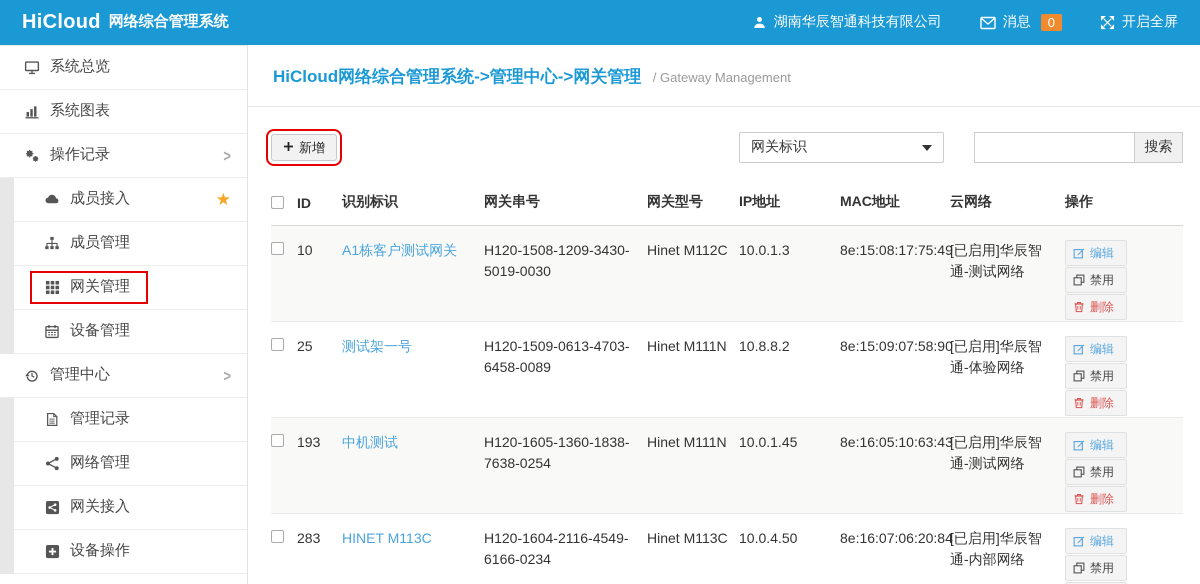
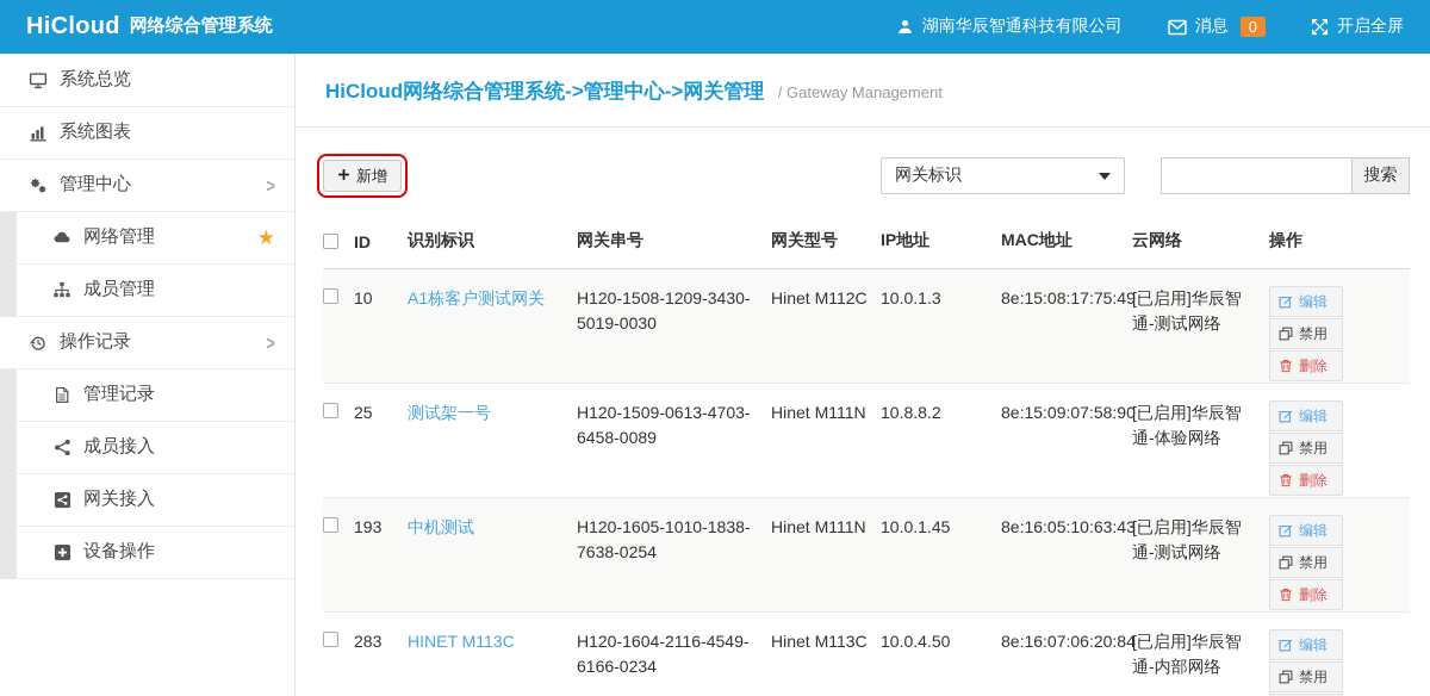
  HiCloud
  网络综合管理系统
  湖南华辰智通科技有限公司
  消息
  0
  开启全屏
  系统总览
  系统图表
- 操作记录
+ 管理中心
  >
- 成员接入
+ 网络管理
  ★
  成员管理
- 网关管理
- 设备管理
- 管理中心
+ 操作记录
  >
  管理记录
- 网络管理
+ 成员接入
  网关接入
  设备操作
  HiCloud网络综合管理系统->管理中心->网关管理 / Gateway Management
  新增
  网关标识
  搜索
  	ID	识别标识	网关串号	网关型号	IP地址	MAC地址	云网络	操作
  	10	A1栋客户测试网关	H120-1508-1209-3430-5019-0030	Hinet M112C	10.0.1.3	8e:15:08:17:75:49	[已启用]华辰智通-测试网络	编辑 禁用 删除
  	25	测试架一号	H120-1509-0613-4703-6458-0089	Hinet M111N	10.8.8.2	8e:15:09:07:58:90	[已启用]华辰智通-体验网络	编辑 禁用 删除
- 	193	中机测试	H120-1605-1360-1838-7638-0254	Hinet M111N	10.0.1.45	8e:16:05:10:63:43	[已启用]华辰智通-测试网络	编辑 禁用 删除
+ 	193	中机测试	H120-1605-1010-1838-7638-0254	Hinet M111N	10.0.1.45	8e:16:05:10:63:43	[已启用]华辰智通-测试网络	编辑 禁用 删除
  	283	HINET M113C	H120-1604-2116-4549-6166-0234	Hinet M113C	10.0.4.50	8e:16:07:06:20:84	[已启用]华辰智通-内部网络	编辑 禁用
